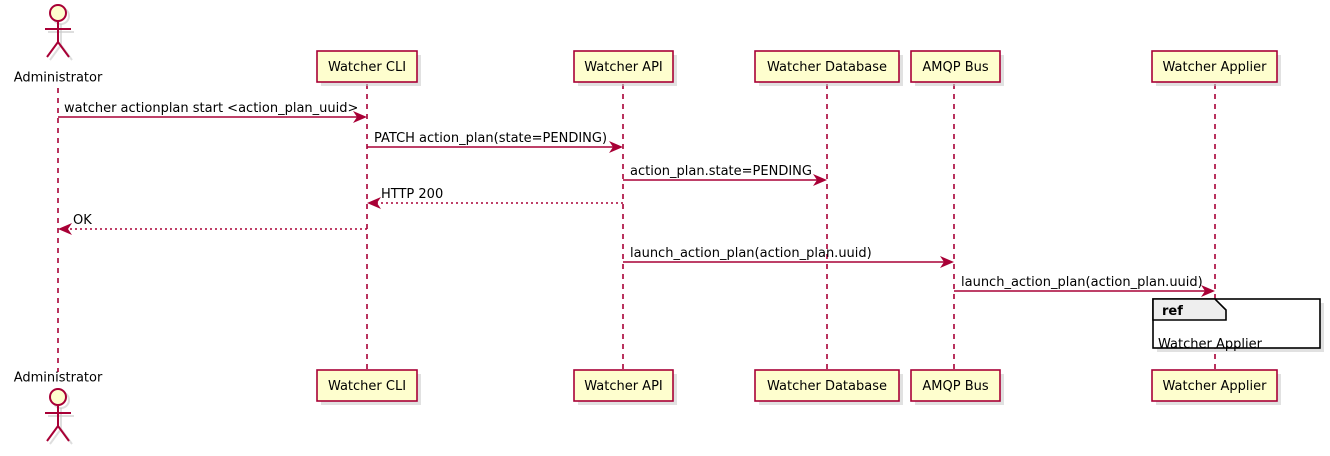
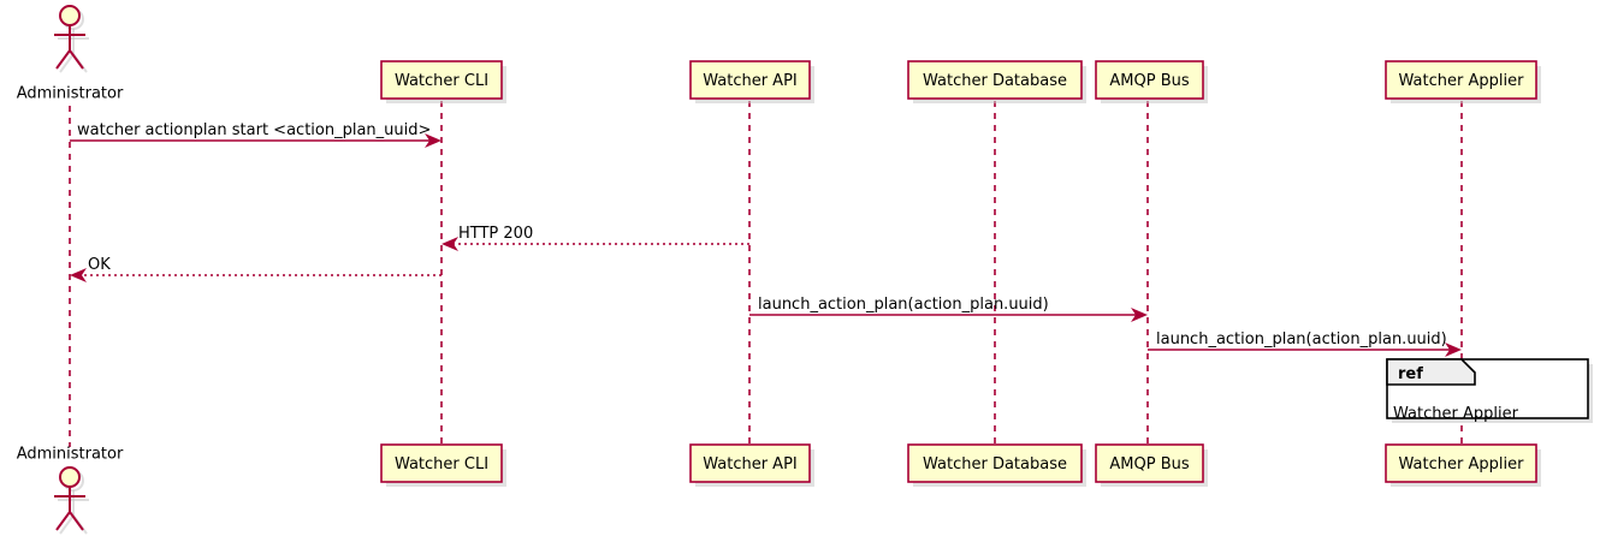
  Watcher CLI
  Watcher API
  Watcher Database
  AMQP Bus
  Watcher Applier
  Administrator
  Watcher CLI
  Watcher API
  Watcher Database
  AMQP Bus
  Watcher Applier
  Administrator
  watcher actionplan start <action_plan_uuid>
- PATCH action_plan(state=PENDING)
- action_plan.state=PENDING
  HTTP 200
  OK
  launch_action_plan(action_plan.uuid)
  launch_action_plan(action_plan.uuid)
  ref
  Watcher Applier
